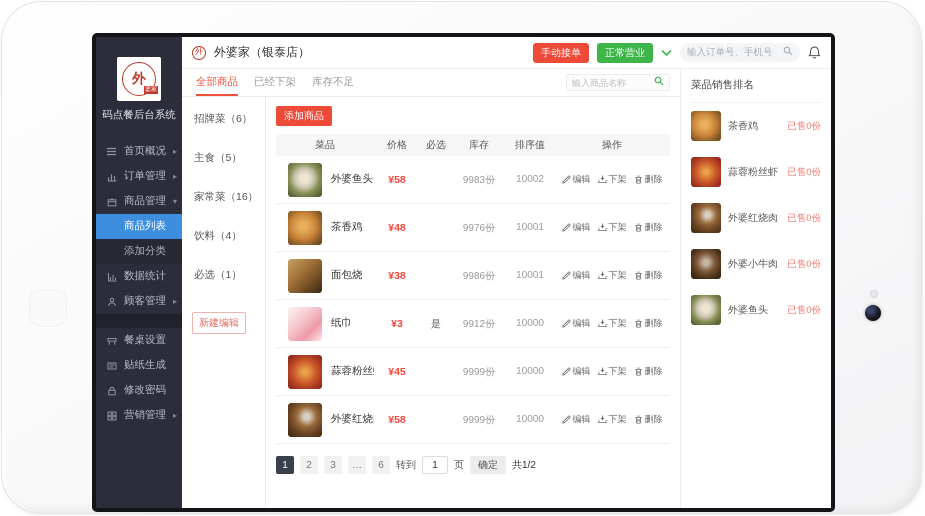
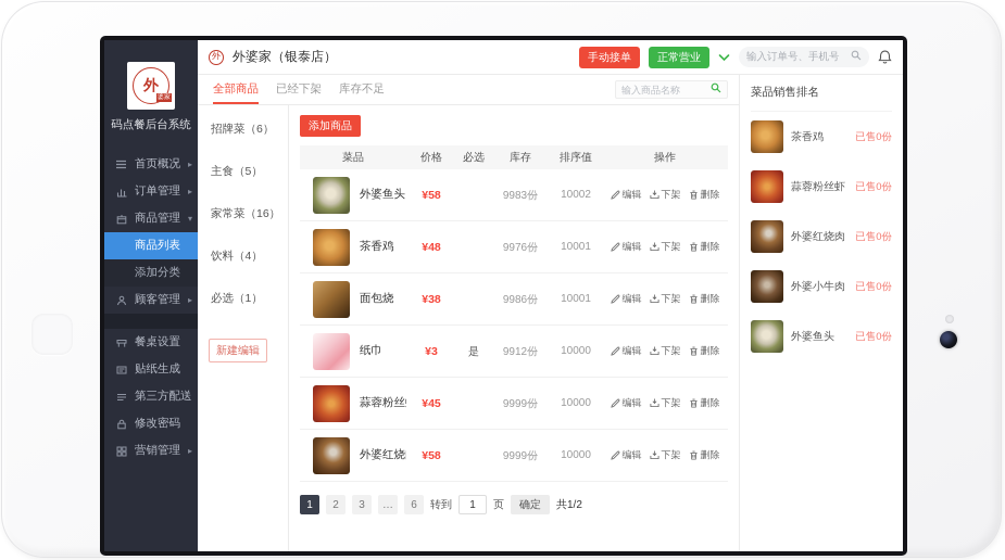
  外
  码点餐后台系统
  首页概况
  ▸
  订单管理
  ▸
  商品管理
  ▾
  商品列表
  添加分类
- 数据统计
  顾客管理
  ▸
  餐桌设置
  贴纸生成
+ 第三方配送
  修改密码
  营销管理
  ▸
  外
  外婆家（银泰店）
  手动接单
  正常营业
  输入订单号、手机号
  全部商品
  已经下架
  库存不足
  输入商品名称
  招牌菜（6）
  主食（5）
  家常菜（16）
  饮料（4）
  必选（1）
  新建编辑
  添加商品
  菜品
  价格
  必选
  库存
  排序值
  操作
  外婆鱼头
  ¥58
  9983份
  10002
  编辑
  下架
  删除
  茶香鸡
  ¥48
  9976份
  10001
  编辑
  下架
  删除
  面包烧
  ¥38
  9986份
  10001
  编辑
  下架
  删除
  纸巾
  ¥3
  是
  9912份
  10000
  编辑
  下架
  删除
  蒜蓉粉丝
  ¥45
  9999份
  10000
  编辑
  下架
  删除
  外婆红烧
  ¥58
  9999份
  10000
  编辑
  下架
  删除
  1
  2
  3
  …
  6
  转到
  1
  页
  确定
  共1/2
  菜品销售排名
  茶香鸡
  已售0份
  蒜蓉粉丝虾
  已售0份
  外婆红烧肉
  已售0份
  外婆小牛肉
  已售0份
  外婆鱼头
  已售0份
